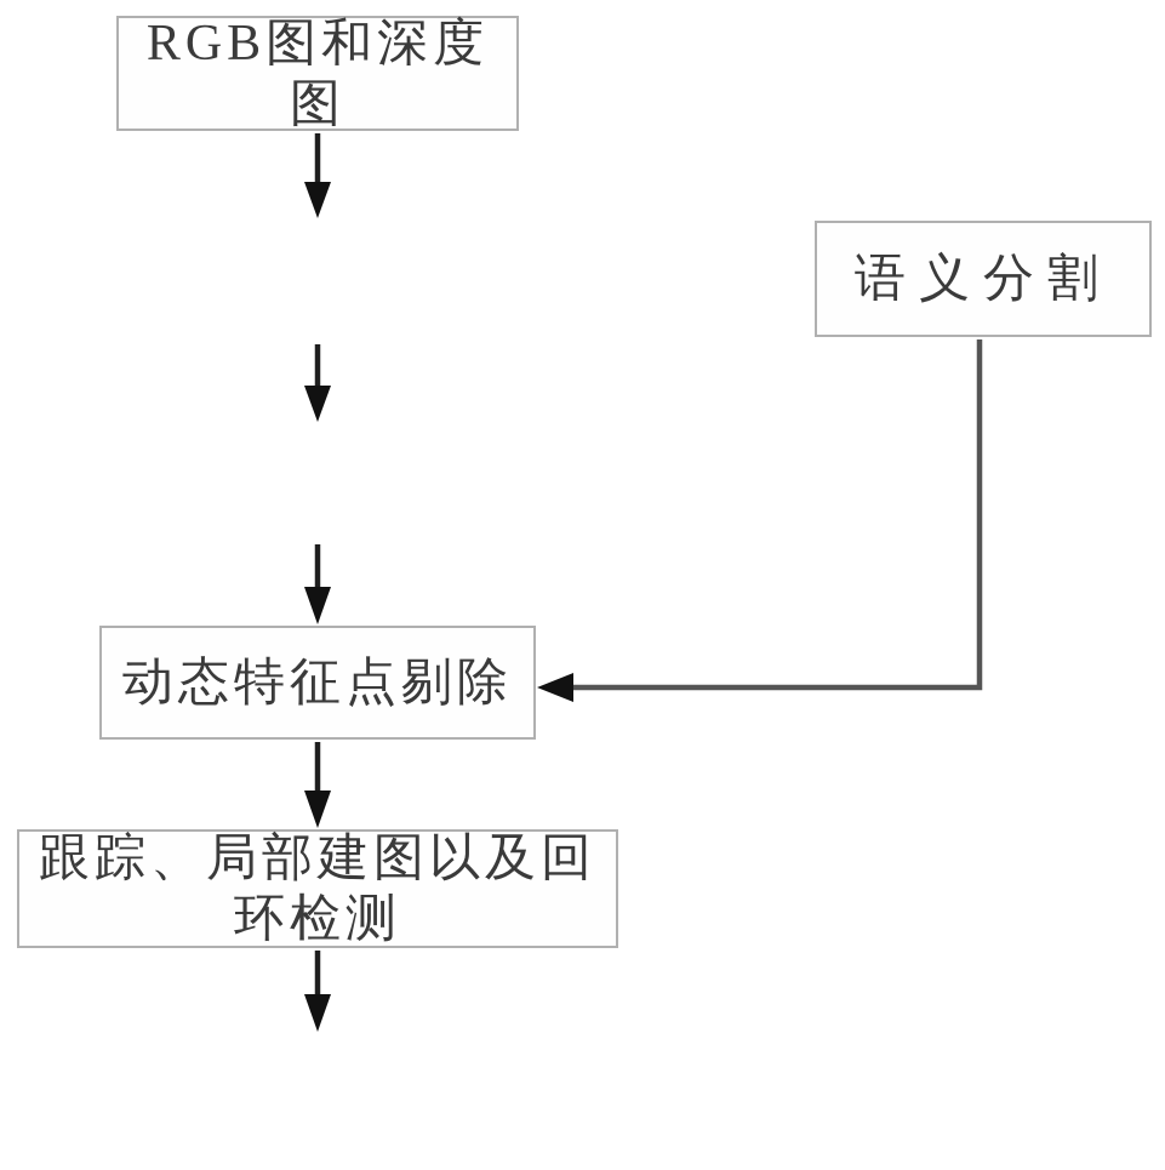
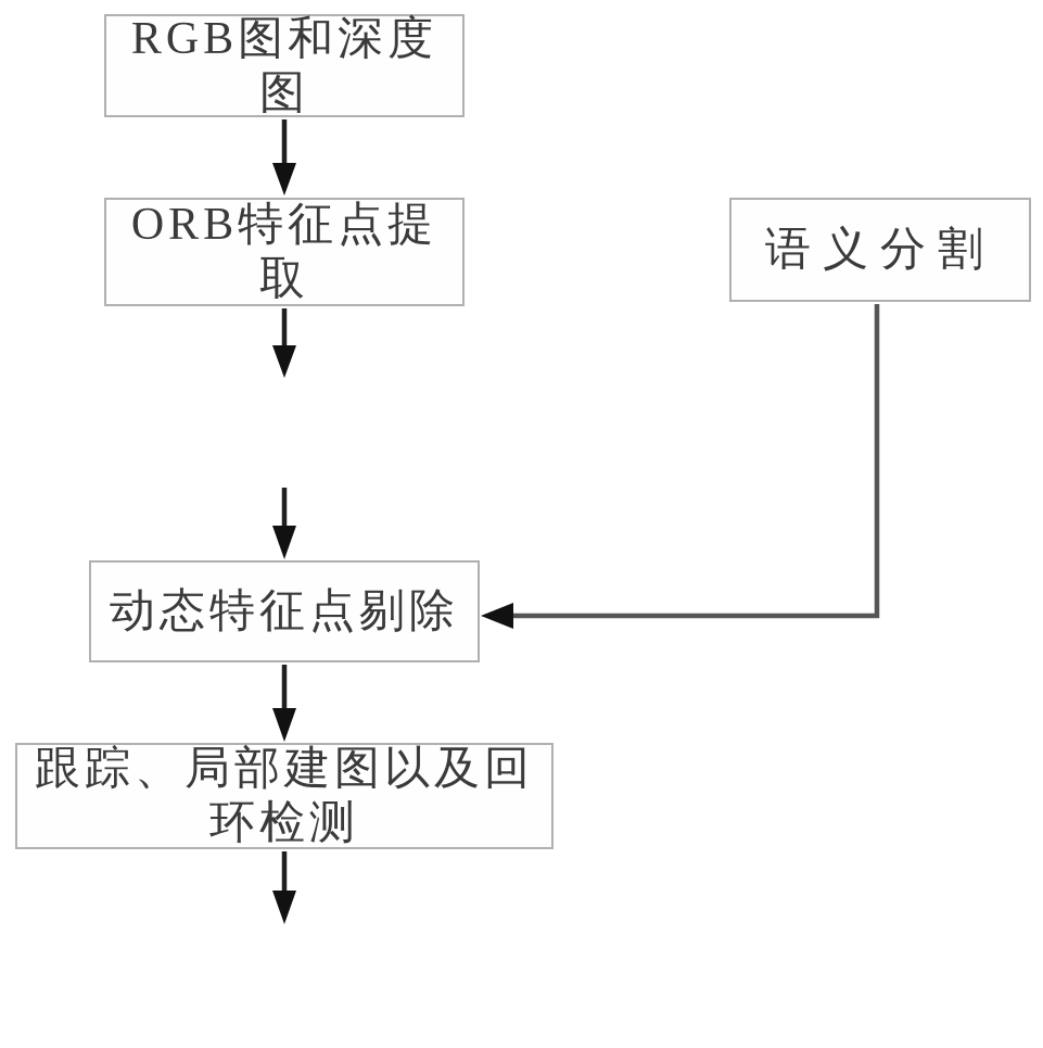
  RGB图和深度图
+ ORB特征点提取
  语义分割
  动态特征点剔除
  跟踪、局部建图以及回
  环检测
